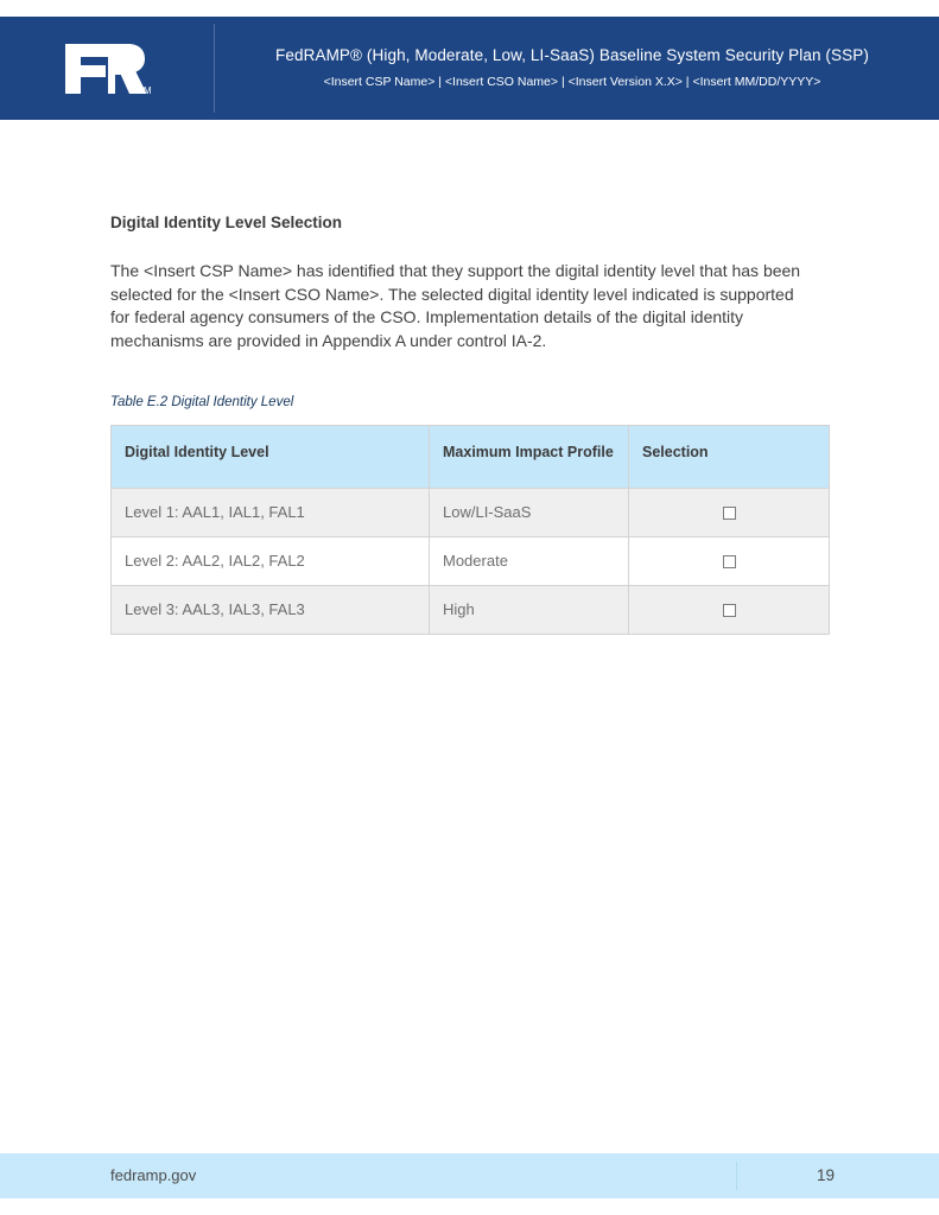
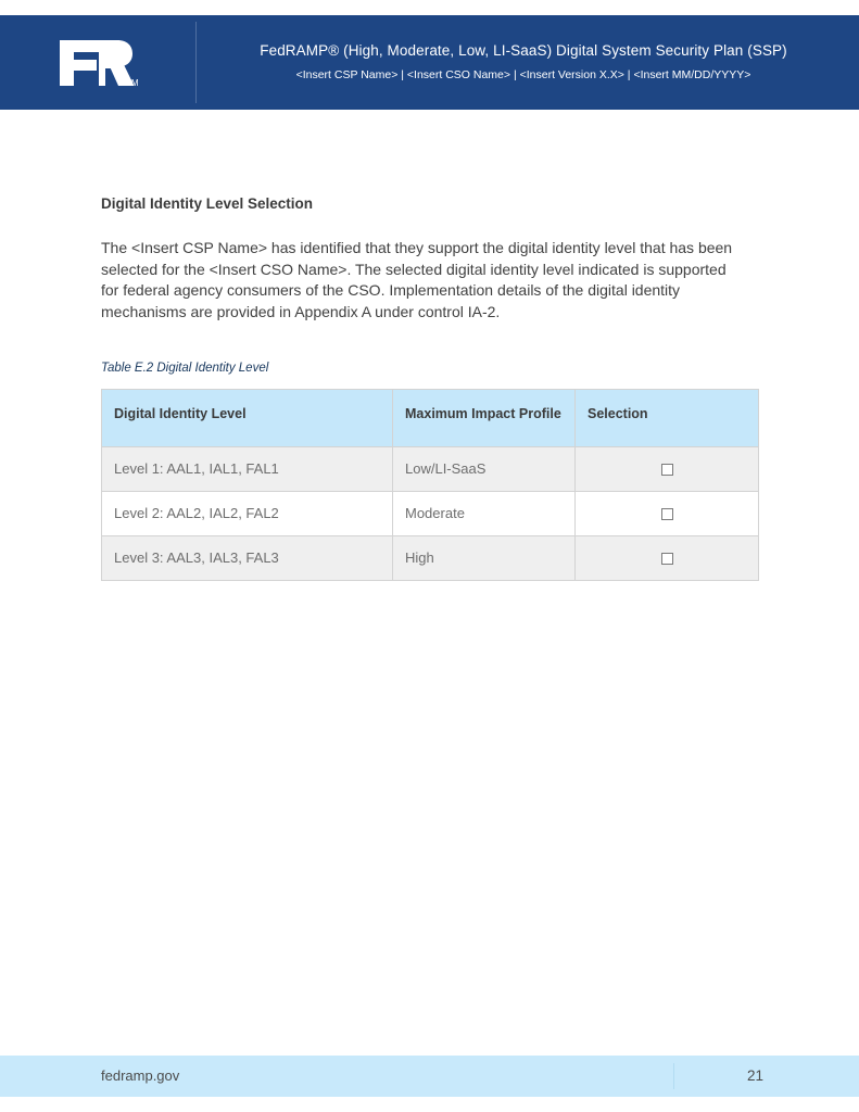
  TM
- FedRAMP® (High, Moderate, Low, LI-SaaS) Baseline System Security Plan (SSP)
+ FedRAMP® (High, Moderate, Low, LI-SaaS) Digital System Security Plan (SSP)
  <Insert CSP Name> | <Insert CSO Name> | <Insert Version X.X> | <Insert MM/DD/YYYY>
  Digital Identity Level Selection
  The <Insert CSP Name> has identified that they support the digital identity level that has been selected for the <Insert CSO Name>. The selected digital identity level indicated is supported for federal agency consumers of the CSO. Implementation details of the digital identity mechanisms are provided in Appendix A under control IA-2.
  Table E.2 Digital Identity Level
  Digital Identity Level	Maximum Impact Profile	Selection
  Level 1: AAL1, IAL1, FAL1	Low/LI-SaaS
  Level 2: AAL2, IAL2, FAL2	Moderate
  Level 3: AAL3, IAL3, FAL3	High
  fedramp.gov
- 19
+ 21
